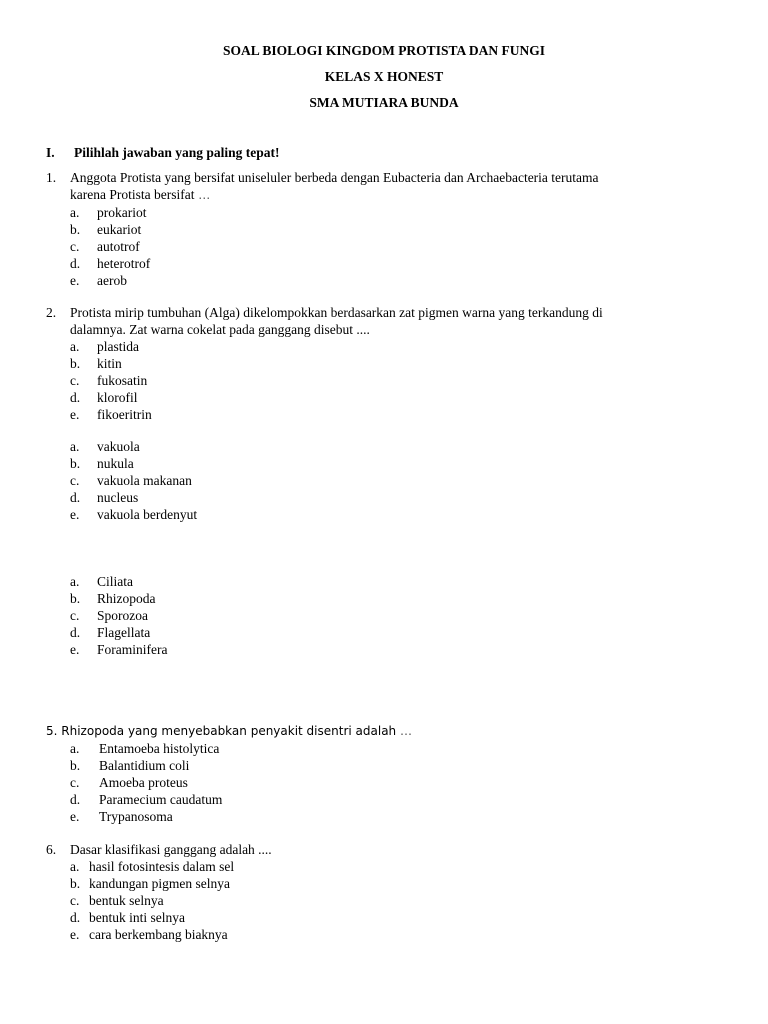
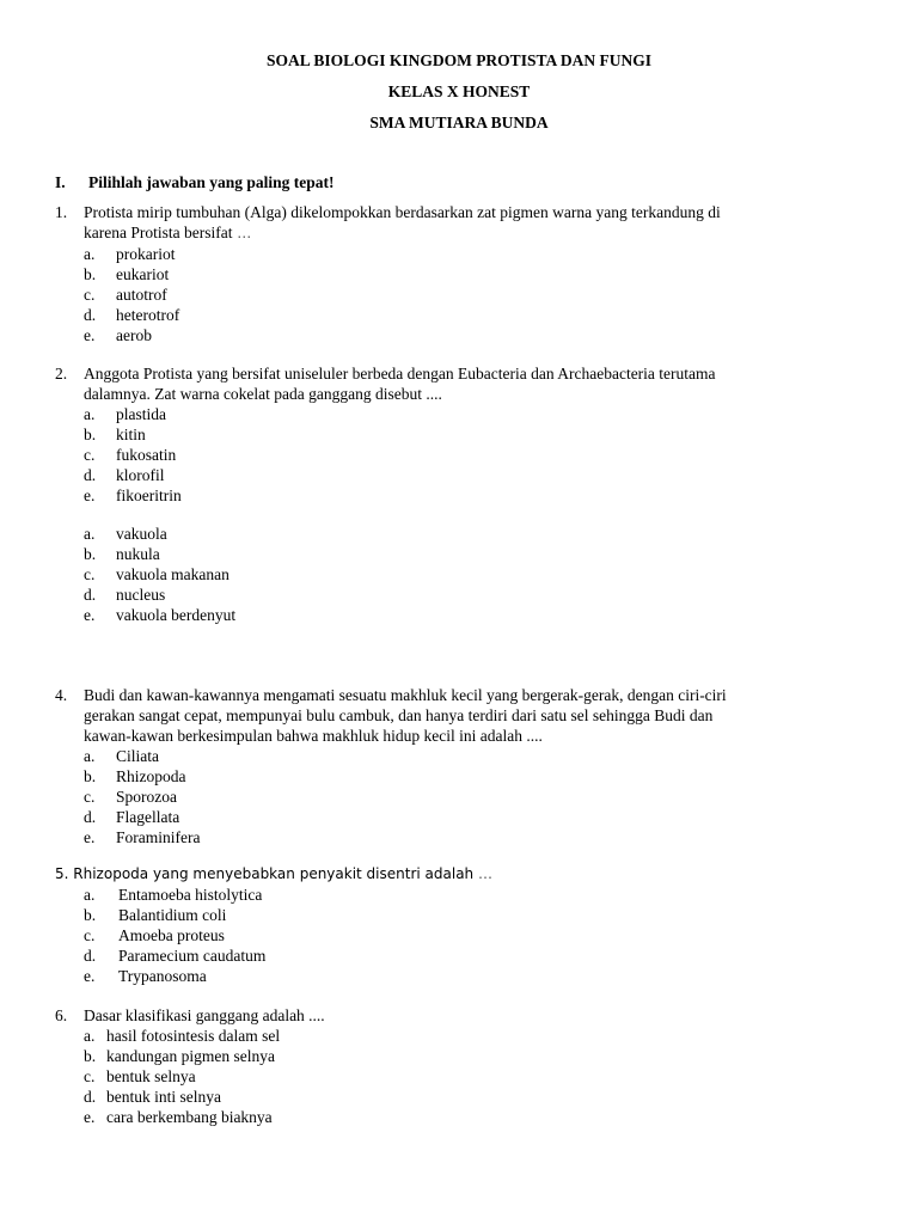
  SOAL BIOLOGI KINGDOM PROTISTA DAN FUNGI
  KELAS X HONEST
  SMA MUTIARA BUNDA
  I. Pilihlah jawaban yang paling tepat!
  1.
- Anggota Protista yang bersifat uniseluler berbeda dengan Eubacteria dan Archaebacteria terutama
+ Protista mirip tumbuhan (Alga) dikelompokkan berdasarkan zat pigmen warna yang terkandung di
  karena Protista bersifat …
  a.
  prokariot
  b.
  eukariot
  c.
  autotrof
  d.
  heterotrof
  e.
  aerob
  2.
- Protista mirip tumbuhan (Alga) dikelompokkan berdasarkan zat pigmen warna yang terkandung di
+ Anggota Protista yang bersifat uniseluler berbeda dengan Eubacteria dan Archaebacteria terutama
  dalamnya. Zat warna cokelat pada ganggang disebut ....
  a.
  plastida
  b.
  kitin
  c.
  fukosatin
  d.
  klorofil
  e.
  fikoeritrin
  a.
  vakuola
  b.
  nukula
  c.
  vakuola makanan
  d.
  nucleus
  e.
  vakuola berdenyut
+ 4.
+ Budi dan kawan-kawannya mengamati sesuatu makhluk kecil yang bergerak-gerak, dengan ciri-ciri
+ gerakan sangat cepat, mempunyai bulu cambuk, dan hanya terdiri dari satu sel sehingga Budi dan
+ kawan-kawan berkesimpulan bahwa makhluk hidup kecil ini adalah ....
  a.
  Ciliata
  b.
  Rhizopoda
  c.
  Sporozoa
  d.
  Flagellata
  e.
  Foraminifera
  5. Rhizopoda yang menyebabkan penyakit disentri adalah …
  a.
  Entamoeba histolytica
  b.
  Balantidium coli
  c.
  Amoeba proteus
  d.
  Paramecium caudatum
  e.
  Trypanosoma
  6.
  Dasar klasifikasi ganggang adalah ....
  a.
  hasil fotosintesis dalam sel
  b.
  kandungan pigmen selnya
  c.
  bentuk selnya
  d.
  bentuk inti selnya
  e.
  cara berkembang biaknya
